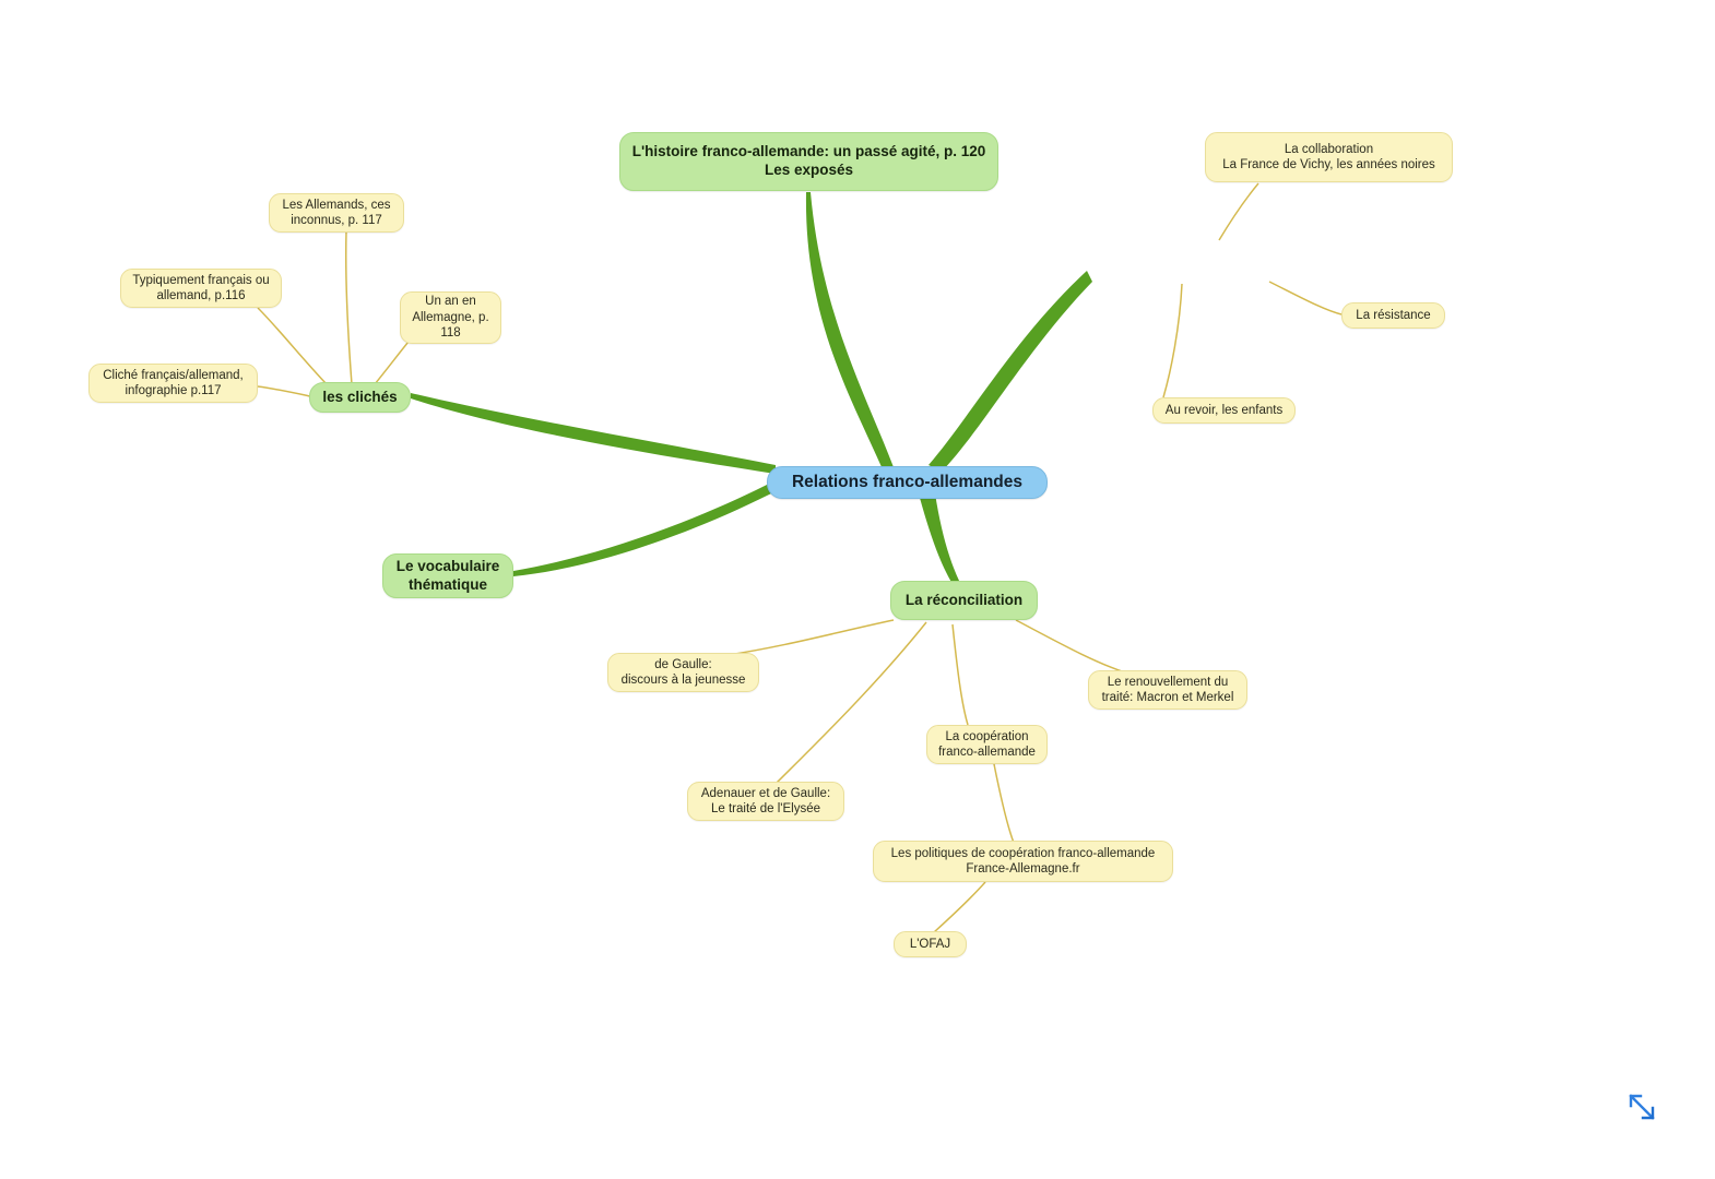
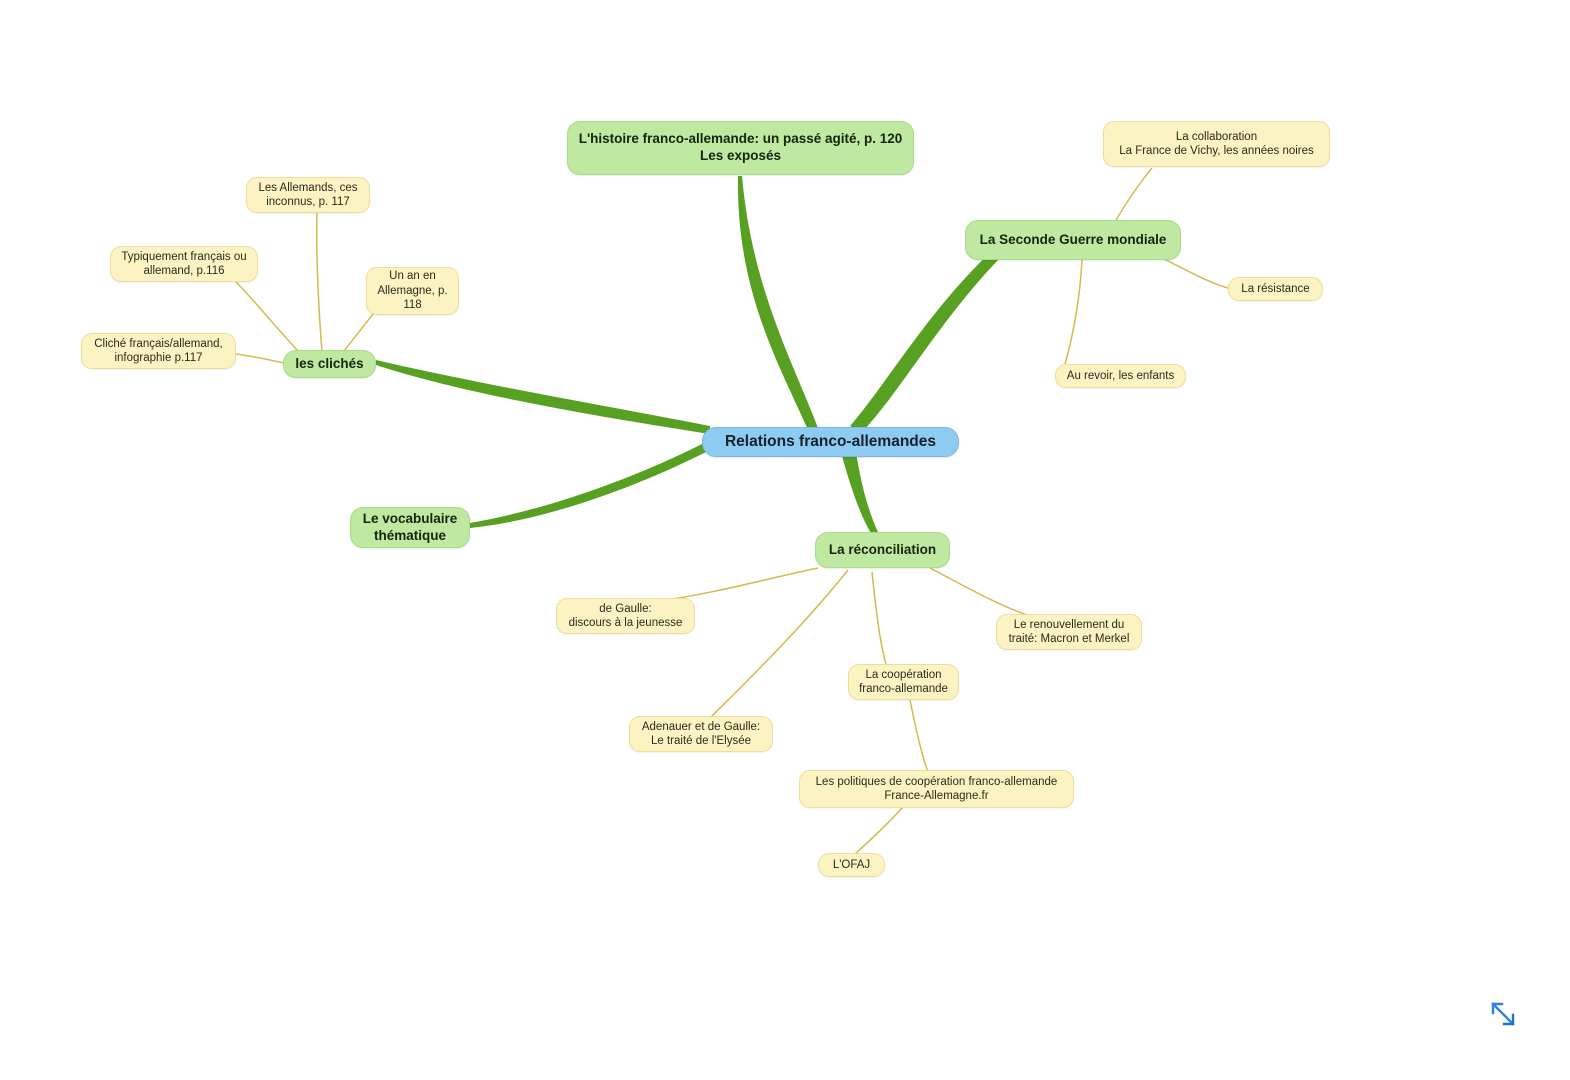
  Relations franco-allemandes
  L'histoire franco-allemande: un passé agité, p. 120
  Les exposés
+ La Seconde Guerre mondiale
  La collaboration
  La France de Vichy, les années noires
  La résistance
  Au revoir, les enfants
  les clichés
  Les Allemands, ces
  inconnus, p. 117
  Typiquement français ou
  allemand, p.116
  Un an en
  Allemagne, p.
  118
  Cliché français/allemand,
  infographie p.117
  Le vocabulaire
  thématique
  La réconciliation
  de Gaulle:
  discours à la jeunesse
  Adenauer et de Gaulle:
  Le traité de l'Elysée
  La coopération
  franco-allemande
  Le renouvellement du
  traité: Macron et Merkel
  Les politiques de coopération franco-allemande
  France-Allemagne.fr
  L'OFAJ
